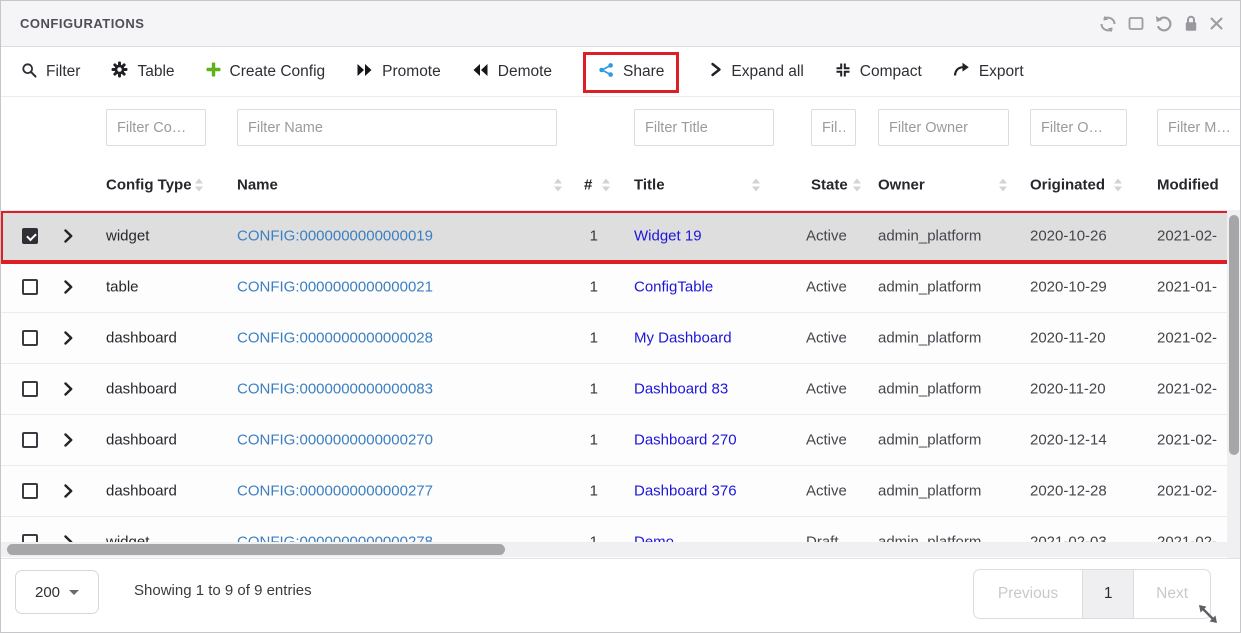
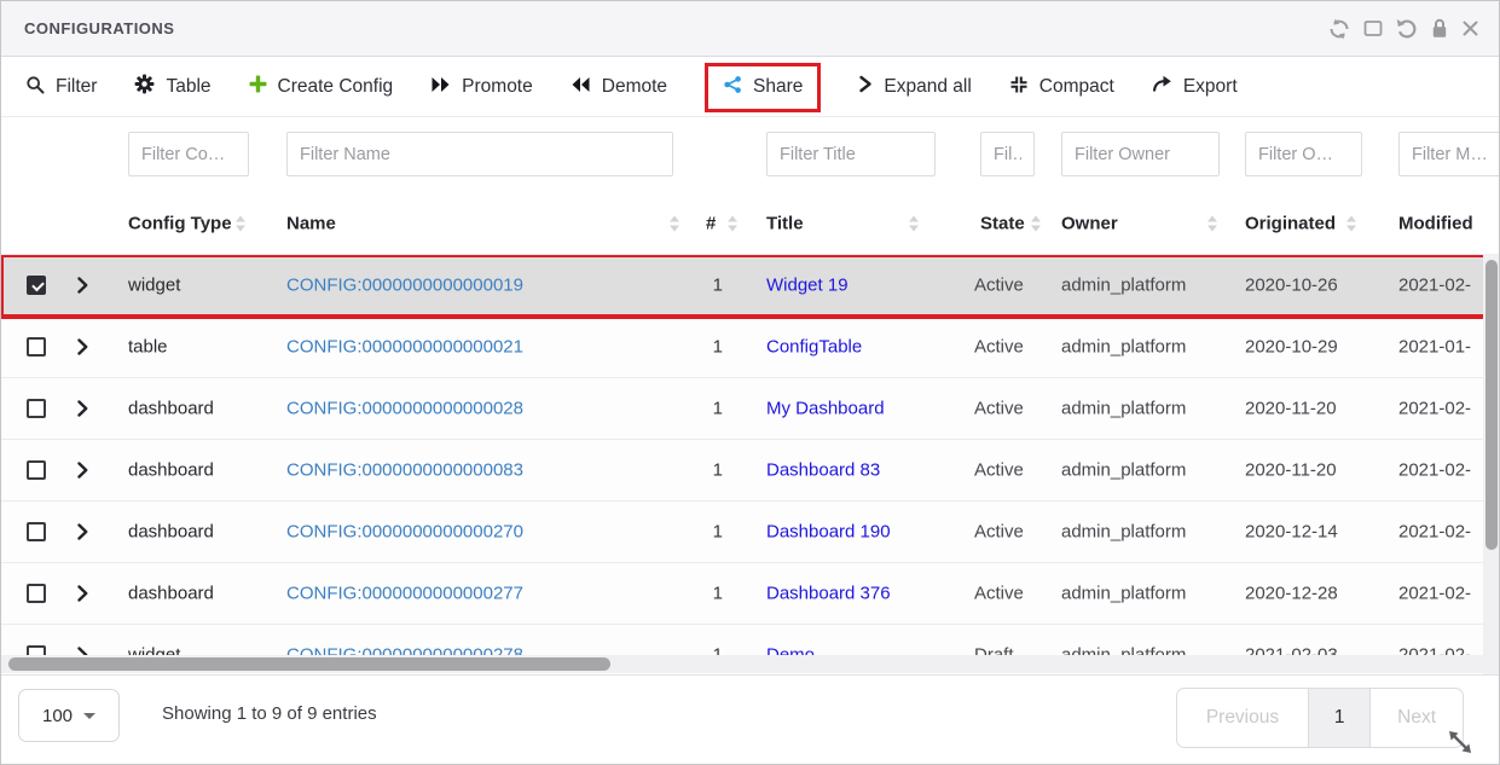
  CONFIGURATIONS
  Filter
  Table
  Create Config
  Promote
  Demote
  Share
  Expand all
  Compact
  Export
  Filter Co…
  Filter Name
  Filter Title
  Fil…
  Filter Owner
  Filter O…
  Filter M…
  Config Type
  Name
  #
  Title
  State
  Owner
  Originated
  Modified
  widget
  CONFIG:0000000000000019
  1
  Widget 19
  Active
  admin_platform
  2020-10-26
  2021-02-
  table
  CONFIG:0000000000000021
  1
  ConfigTable
  Active
  admin_platform
  2020-10-29
  2021-01-
  dashboard
  CONFIG:0000000000000028
  1
  My Dashboard
  Active
  admin_platform
  2020-11-20
  2021-02-
  dashboard
  CONFIG:0000000000000083
  1
  Dashboard 83
  Active
  admin_platform
  2020-11-20
  2021-02-
  dashboard
  CONFIG:0000000000000270
  1
- Dashboard 270
+ Dashboard 190
  Active
  admin_platform
  2020-12-14
  2021-02-
  dashboard
  CONFIG:0000000000000277
  1
  Dashboard 376
  Active
  admin_platform
  2020-12-28
  2021-02-
- 200
+ 100
  Showing 1 to 9 of 9 entries
  Previous
  1
  Next
